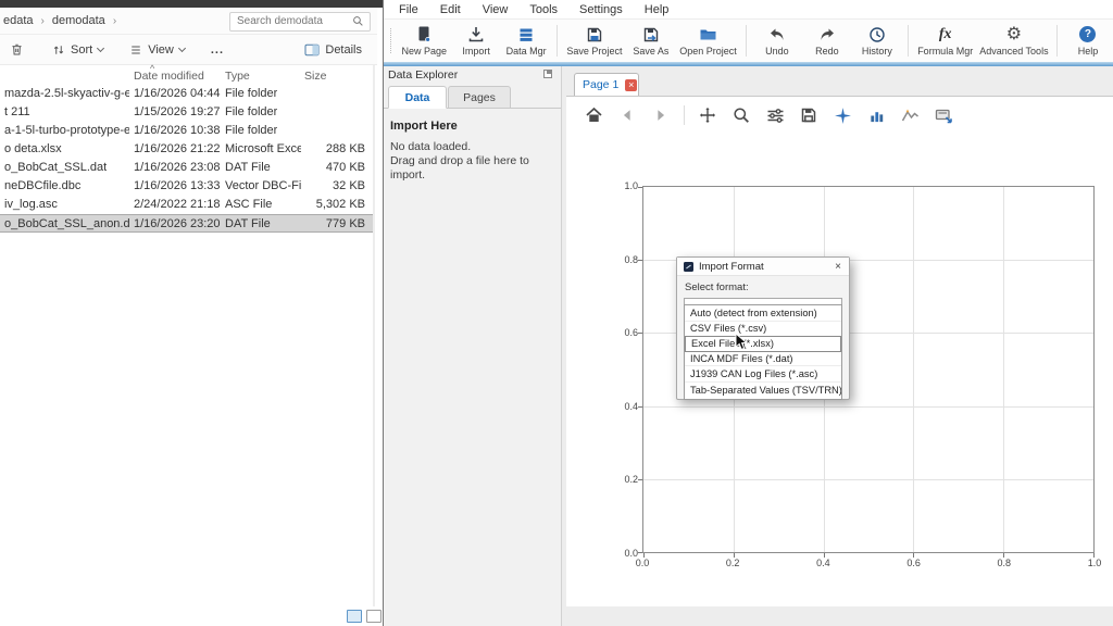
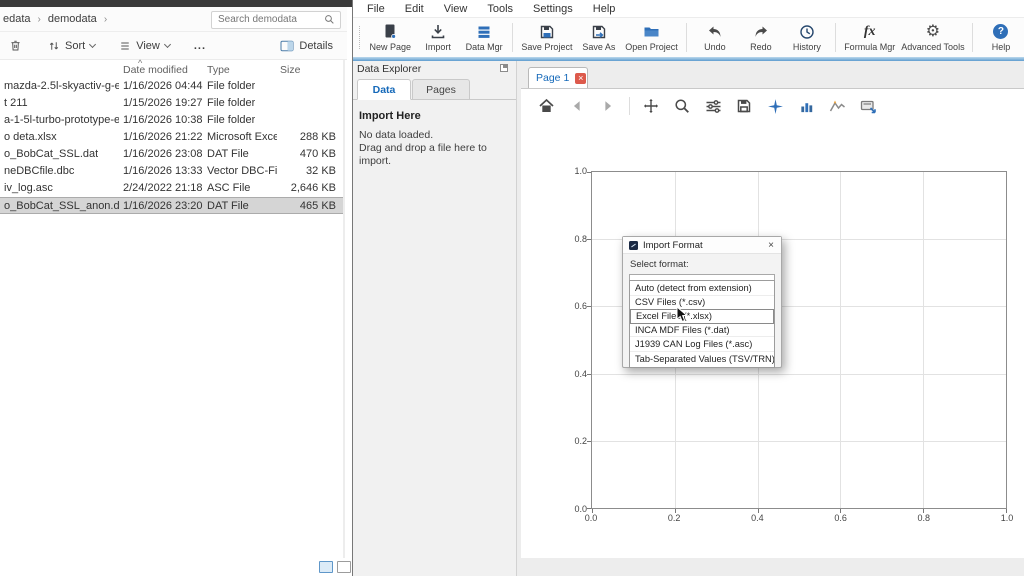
  edata
  ›
  demodata
  ›
  Search demodata
  Sort
  View
  ...
  Details
  ^
  Date modified
  Type
  Size
  1/16/2026 04:44
  File folder
  t 211
  1/15/2026 19:27
  File folder
  1/16/2026 10:38
  File folder
  o deta.xlsx
  1/16/2026 21:22
  Microsoft Exce
  288 KB
  o_BobCat_SSL.dat
  1/16/2026 23:08
  DAT File
  470 KB
  neDBCfile.dbc
  1/16/2026 13:33
  Vector DBC-Fi
  32 KB
  iv_log.asc
  2/24/2022 21:18
  ASC File
- 5,302 KB
+ 2,646 KB
  o_BobCat_SSL_anon.d
  1/16/2026 23:20
  DAT File
- 779 KB
+ 465 KB
  File
  Edit
  View
  Tools
  Settings
  Help
  New Page
  Import
  Data Mgr
  Save Project
  Save As
  Open Project
  Undo
  Redo
  History
  fx
  Formula Mgr
  ⚙
  Advanced Tools
  ?
  Help
  Data Explorer
  Data
  Pages
  Import Here
  No data loaded.
  Drag and drop a file here to import.
  Page 1
  ×
  0.0
  0.2
  0.4
  0.6
  0.8
  1.0
  0.0
  0.2
  0.4
  0.6
  0.8
  1.0
  Import Format
  ×
  Select format:
  Auto (detect from extension)
  CSV Files (*.csv)
  Excel File (*.xlsx)
  INCA MDF Files (*.dat)
  J1939 CAN Log Files (*.asc)
  Tab-Separated Values (TSV/TRN)
